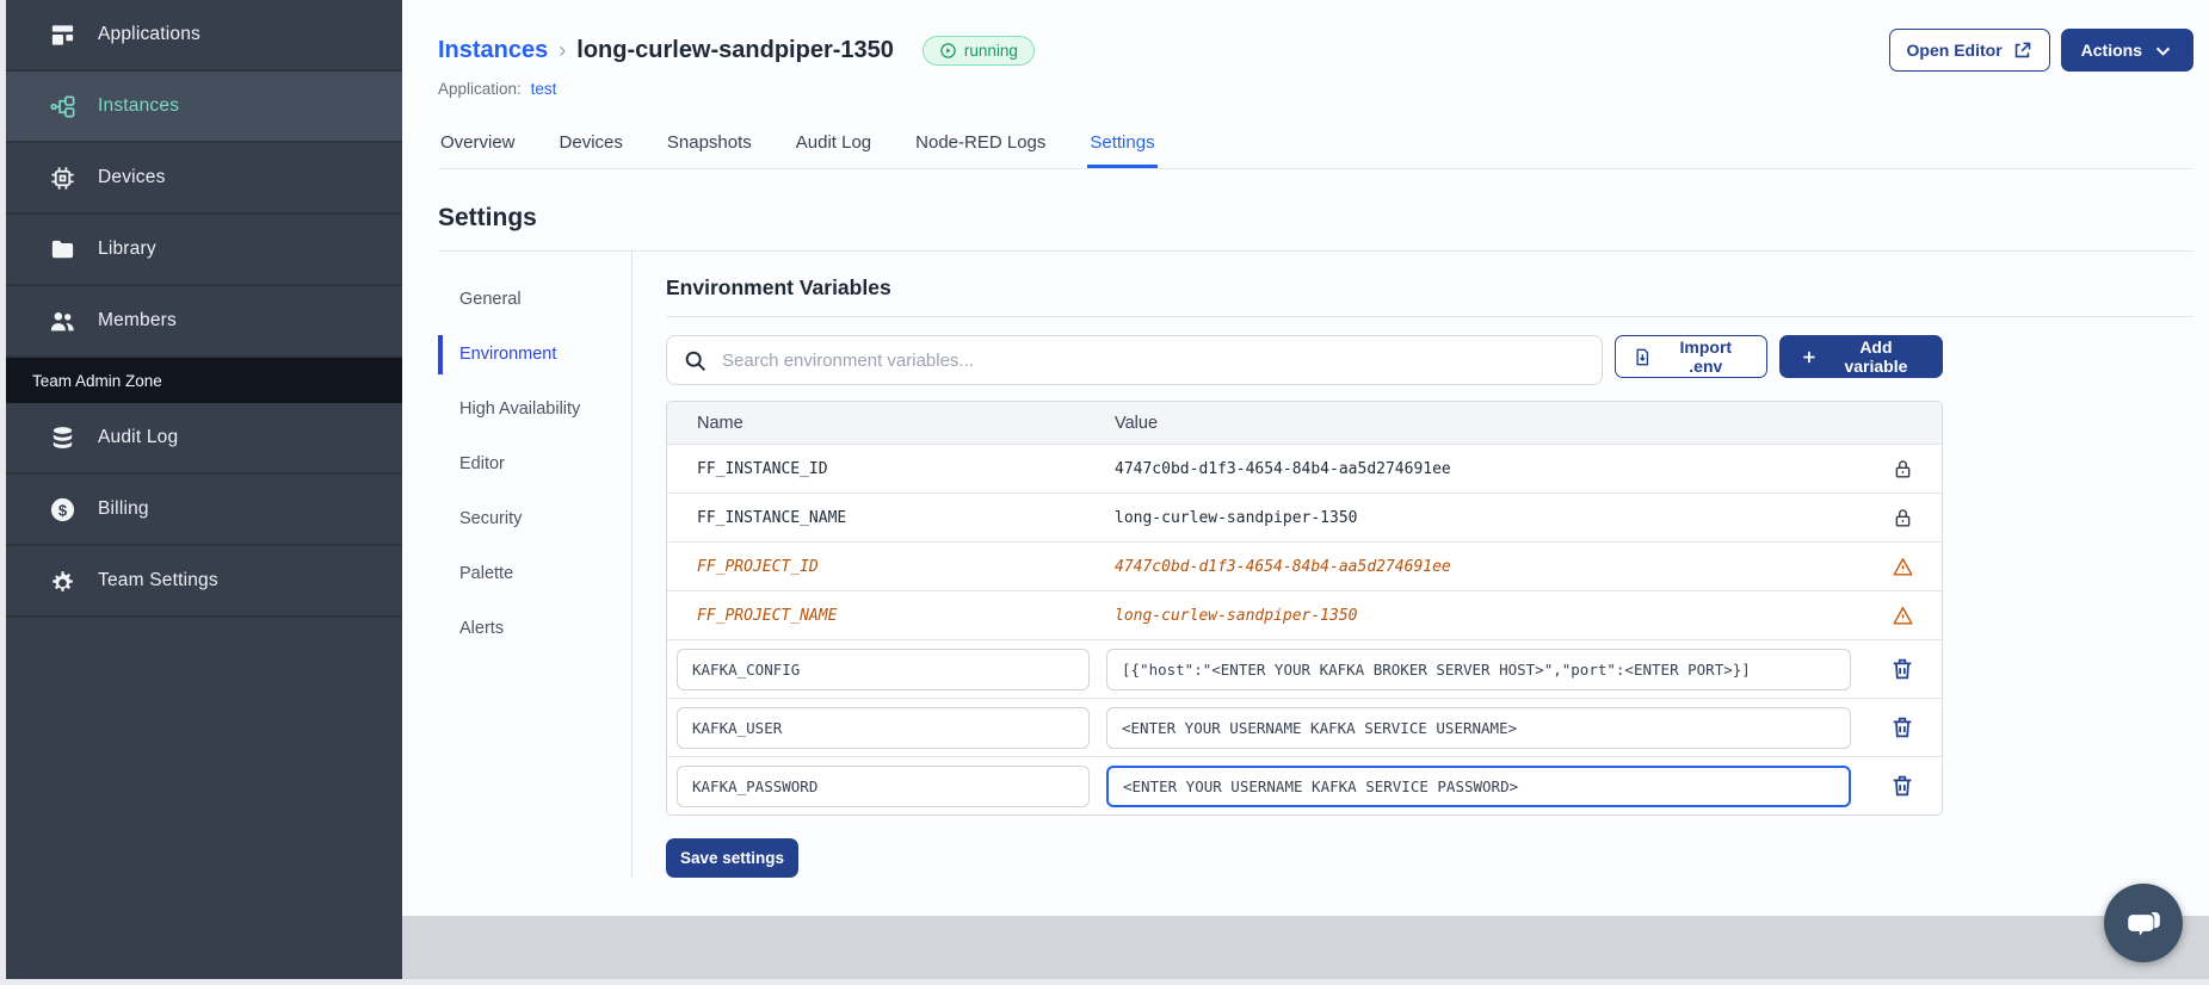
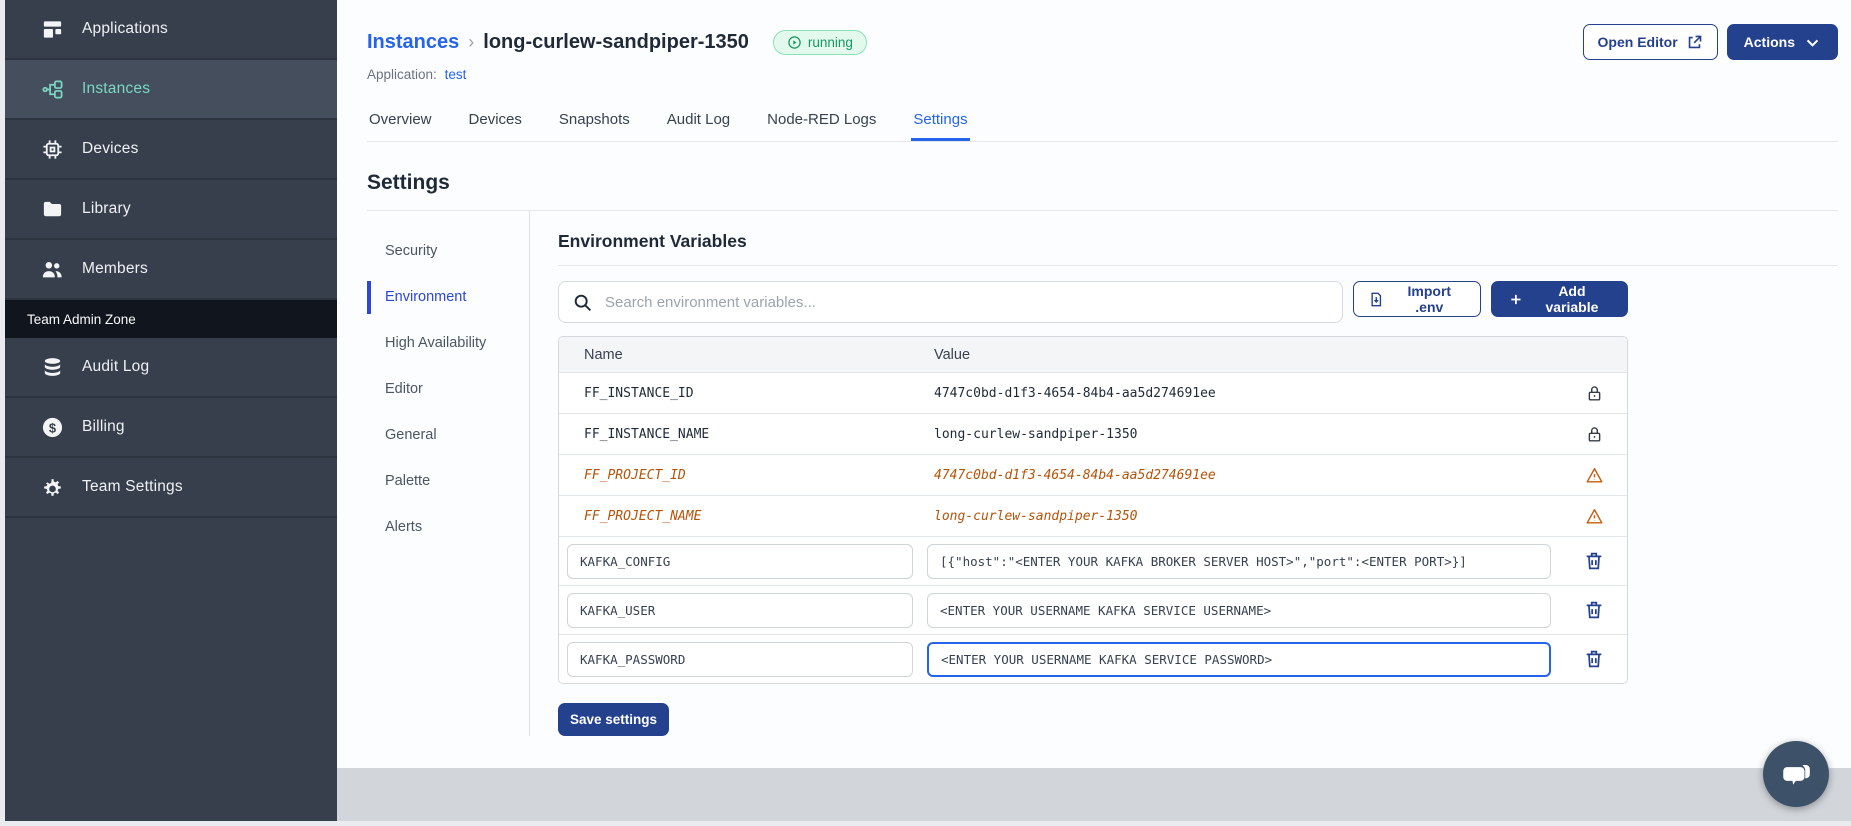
  Applications
  Instances
  Devices
  Library
  Members
  Team Admin Zone
  Audit Log
  $
  Billing
  Team Settings
  Instances
  ›
  long-curlew-sandpiper-1350
  running
  Open Editor
  Actions
  Application: test
  Overview
  Devices
  Snapshots
  Audit Log
  Node-RED Logs
  Settings
  Settings
- General
+ Security
  Environment
  High Availability
  Editor
- Security
+ General
  Palette
  Alerts
  Environment Variables
  Search environment variables...
  Import .env
  Add variable
  Name
  Value
  FF_INSTANCE_ID
  4747c0bd-d1f3-4654-84b4-aa5d274691ee
  FF_INSTANCE_NAME
  long-curlew-sandpiper-1350
  FF_PROJECT_ID
  4747c0bd-d1f3-4654-84b4-aa5d274691ee
  FF_PROJECT_NAME
  long-curlew-sandpiper-1350
  KAFKA_CONFIG
  [{"host":"<ENTER YOUR KAFKA BROKER SERVER HOST>","port":<ENTER PORT>}]
  KAFKA_USER
  <ENTER YOUR USERNAME KAFKA SERVICE USERNAME>
  KAFKA_PASSWORD
  <ENTER YOUR USERNAME KAFKA SERVICE PASSWORD>
  Save settings
